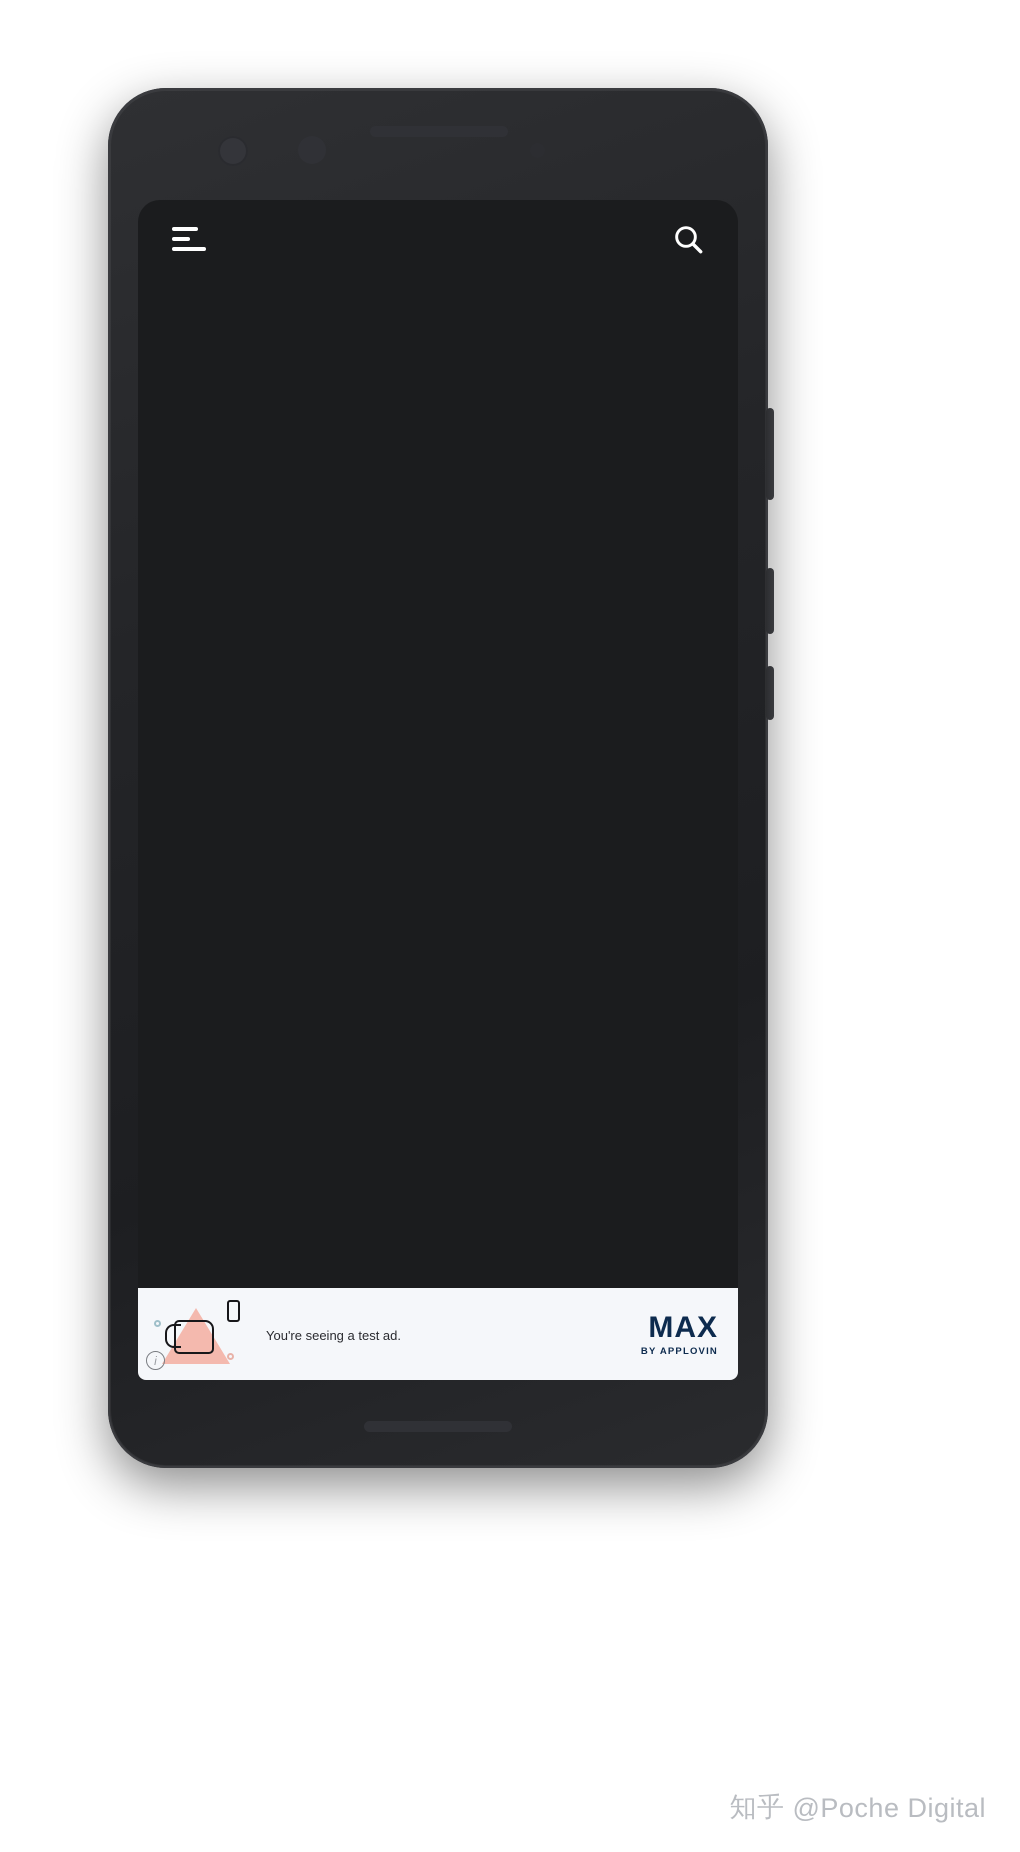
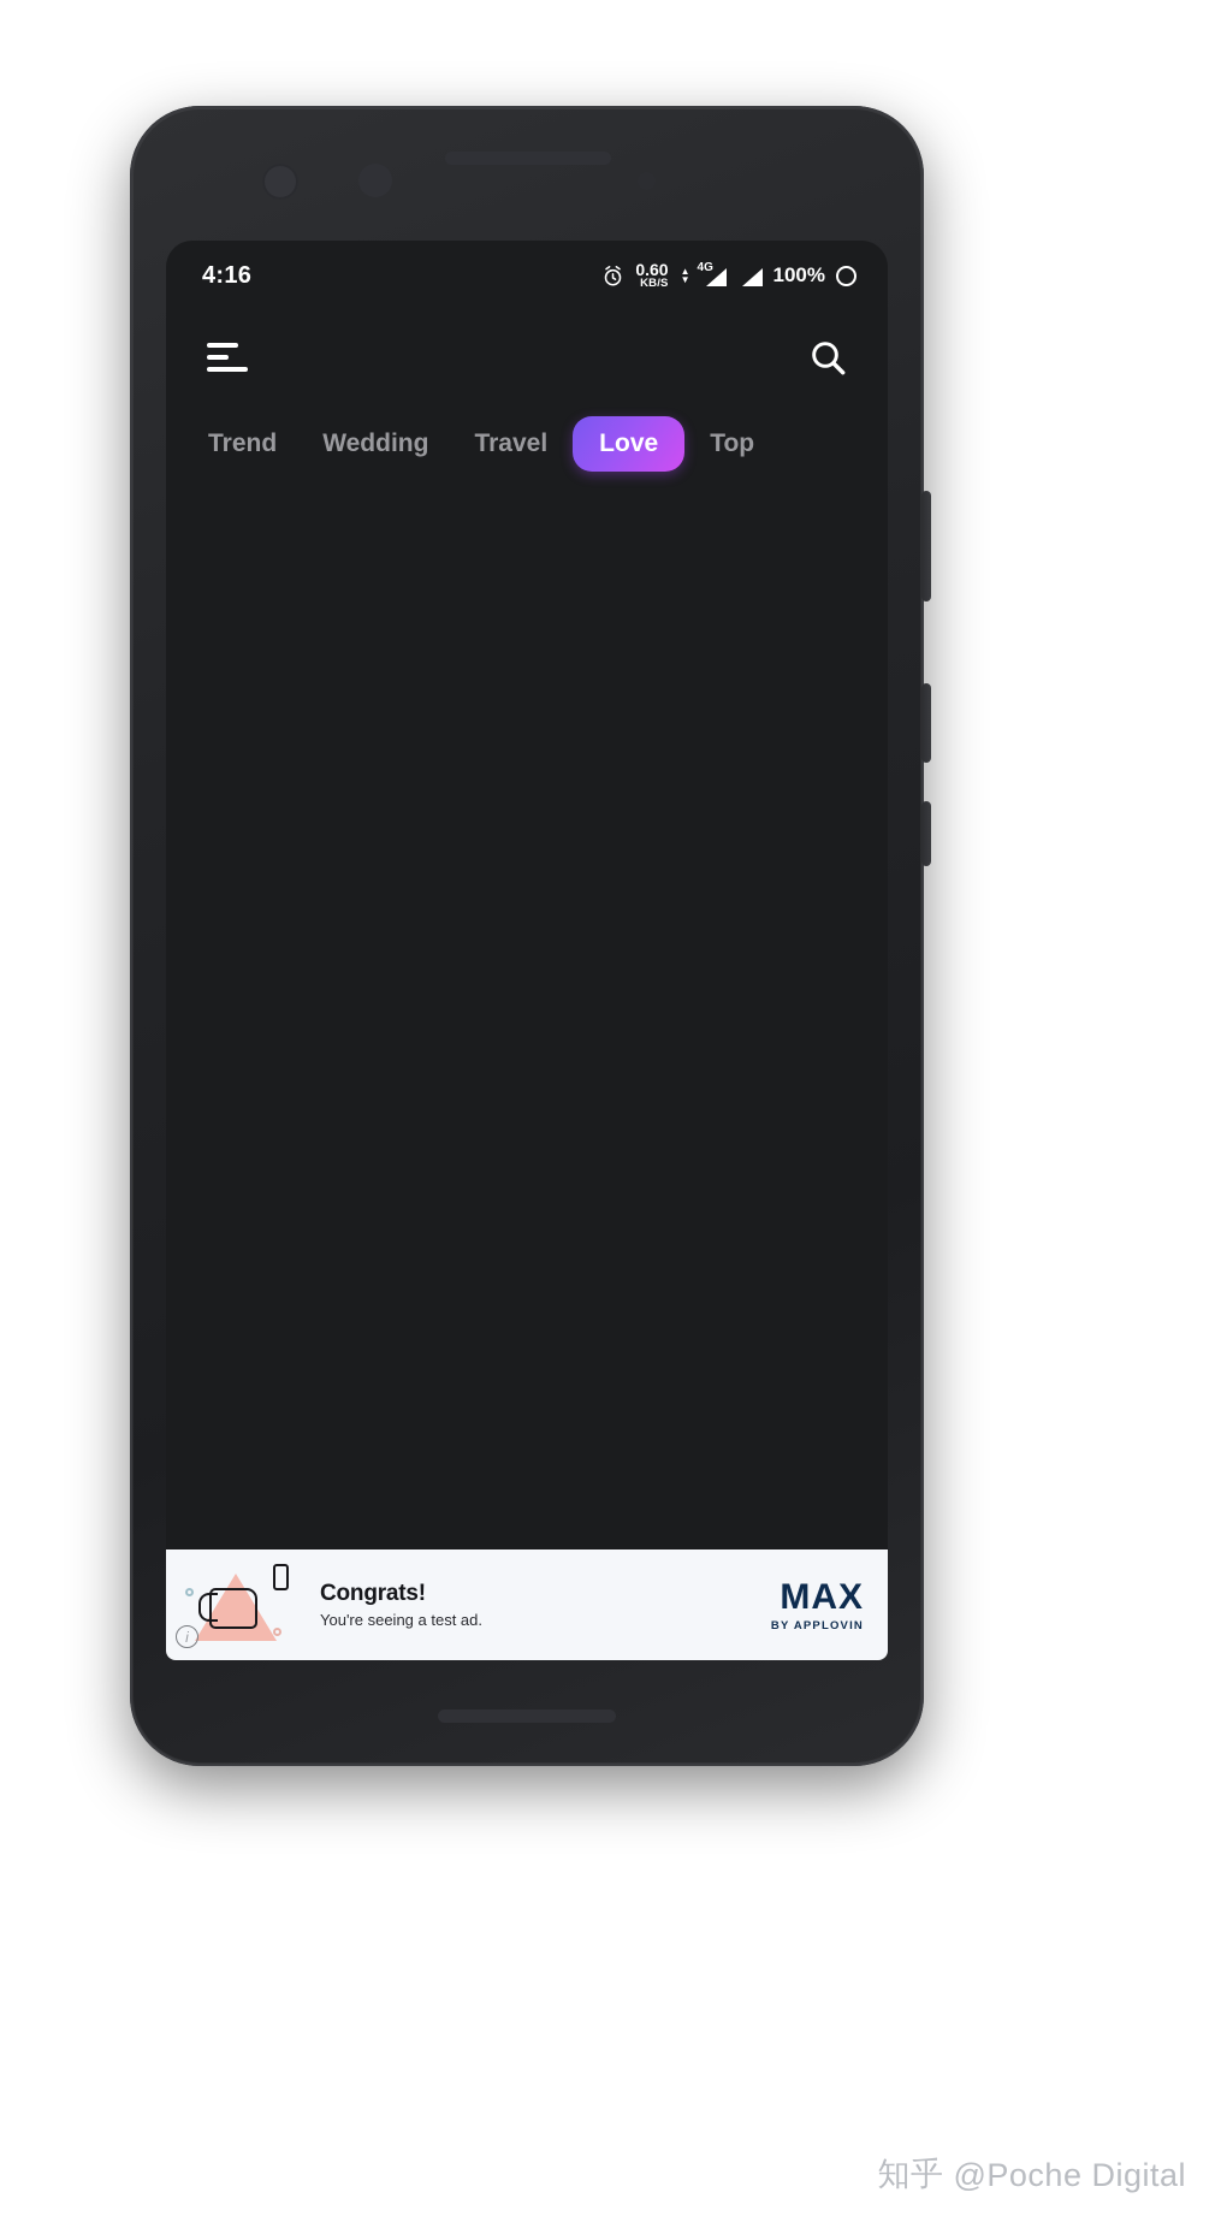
+ 4:16
+ 0.60
+ KB/S
+ ▲
+ ▼
+ 4G
+ 100%
+ Trend
+ Wedding
+ Travel
+ Love
+ Top
+ Congrats!
  You're seeing a test ad.
  MAX
  BY APPLOVIN
  i
  知乎
  @Poche Digital
